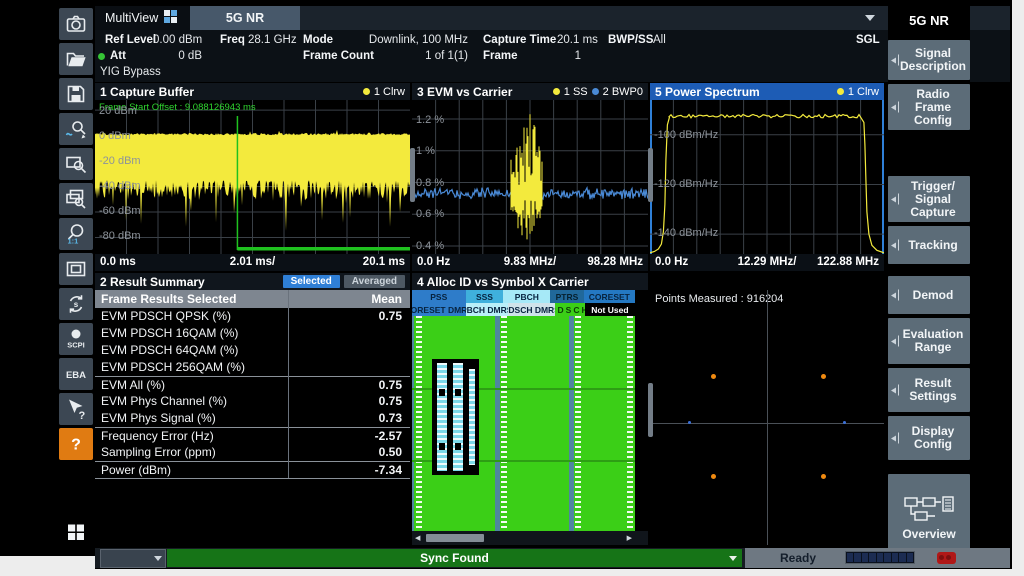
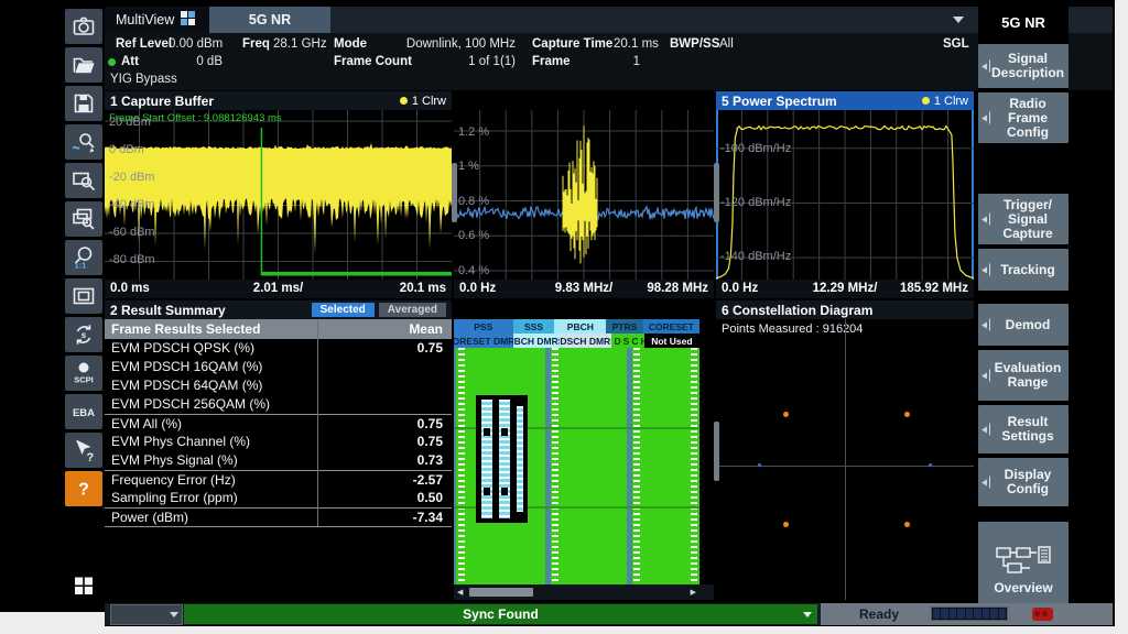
  1:1
  s
  SCPI
  EBA
  ?
  ?
  MultiView
  5G NR
  Ref Level
  0.00 dBm
  Freq
  28.1 GHz
  Mode
  Downlink, 100 MHz
  Capture Time
  20.1 ms
  BWP/SS
  All
  SGL
  Att
  0 dB
  Frame Count
  1 of 1(1)
  Frame
  1
  YIG Bypass
  1 Capture Buffer
  1 Clrw
  Frame Start Offset : 9.088126943 ms
  20 dBm
  0 dBm
  -20 dBm
  -40 dBm
  -60 dBm
  -80 dBm
  0.0 ms
  2.01 ms/
  20.1 ms
- 3 EVM vs Carrier
- 1 SS
- 2 BWP0
  1.2 %
  1 %
  0.8 %
  0.6 %
  0.4 %
  0.0 Hz
  9.83 MHz/
  98.28 MHz
  5 Power Spectrum
  1 Clrw
  -100 dBm/Hz
  -120 dBm/Hz
  -140 dBm/Hz
  0.0 Hz
  12.29 MHz/
- 122.88 MHz
+ 185.92 MHz
  2 Result Summary
  Selected
  Averaged
  Frame Results Selected
  Mean
  EVM PDSCH QPSK (%)
  0.75
  EVM PDSCH 16QAM (%)
  EVM PDSCH 64QAM (%)
  EVM PDSCH 256QAM (%)
  EVM All (%)
  0.75
  EVM Phys Channel (%)
  0.75
  EVM Phys Signal (%)
  0.73
  Frequency Error (Hz)
  -2.57
  Sampling Error (ppm)
  0.50
  Power (dBm)
  -7.34
- 4 Alloc ID vs Symbol X Carrier
  PSS
  SSS
  PBCH
  PTRS
  CORESET
  ORESET DMR
  BCH DMR
  DSCH DMR
  Not Used
  ◀
  ▶
+ 6 Constellation Diagram
  Points Measured : 916204
  5G NR
  Signal
  Description
  Radio
  Frame
  Config
  Trigger/
  Signal
  Capture
  Tracking
  Demod
  Evaluation
  Range
  Result
  Settings
  Display
  Config
  Overview
  Sync Found
  Ready
